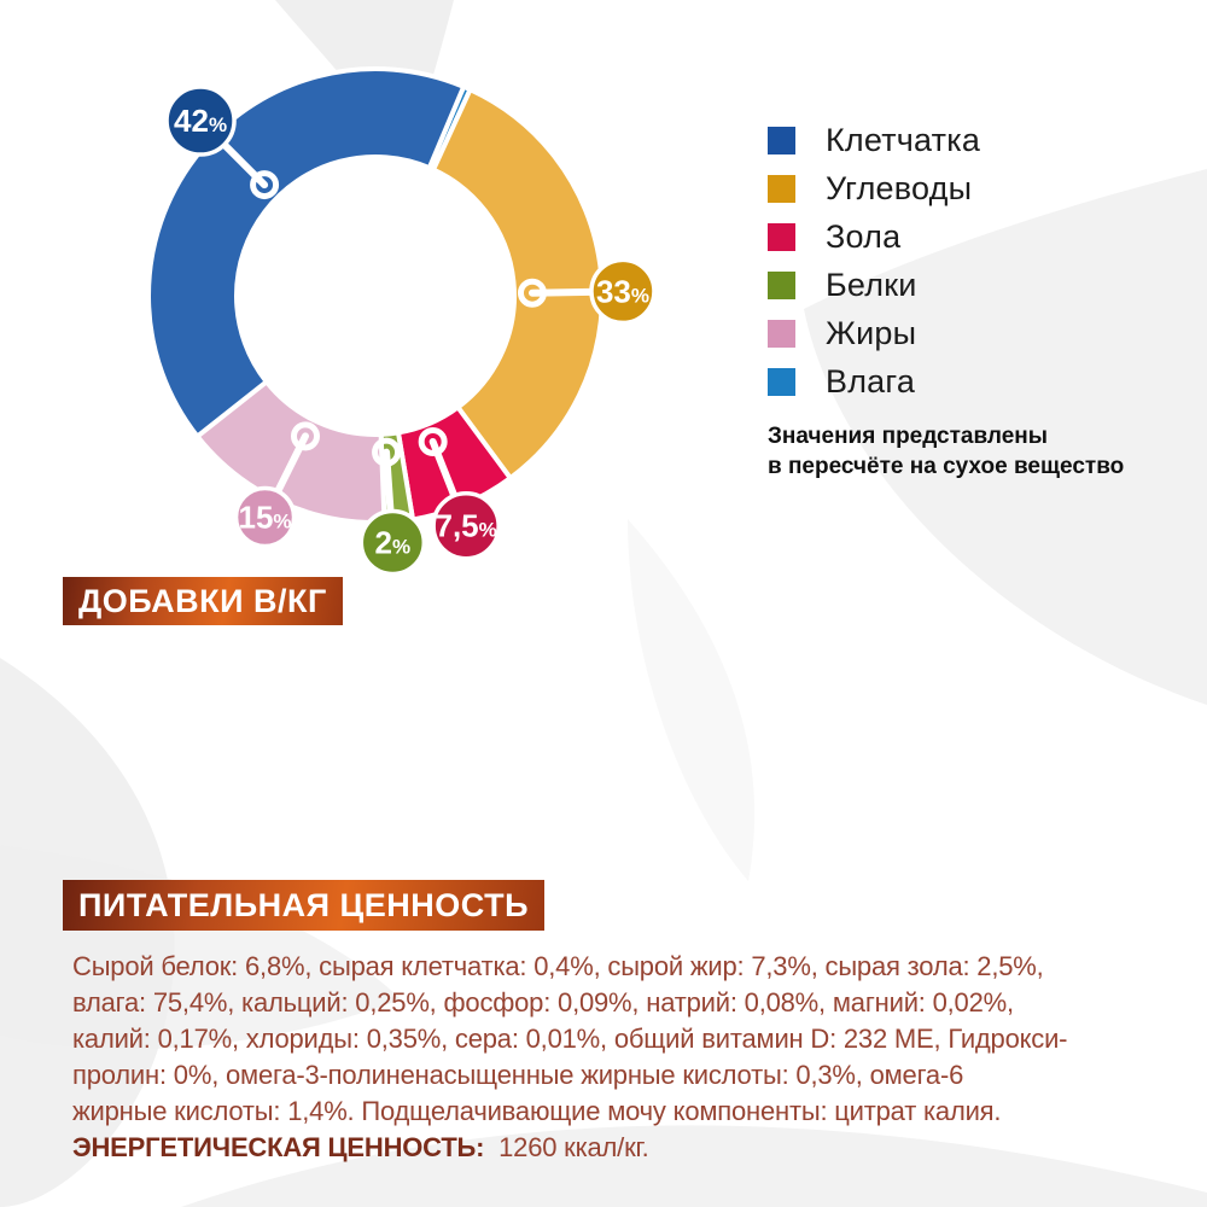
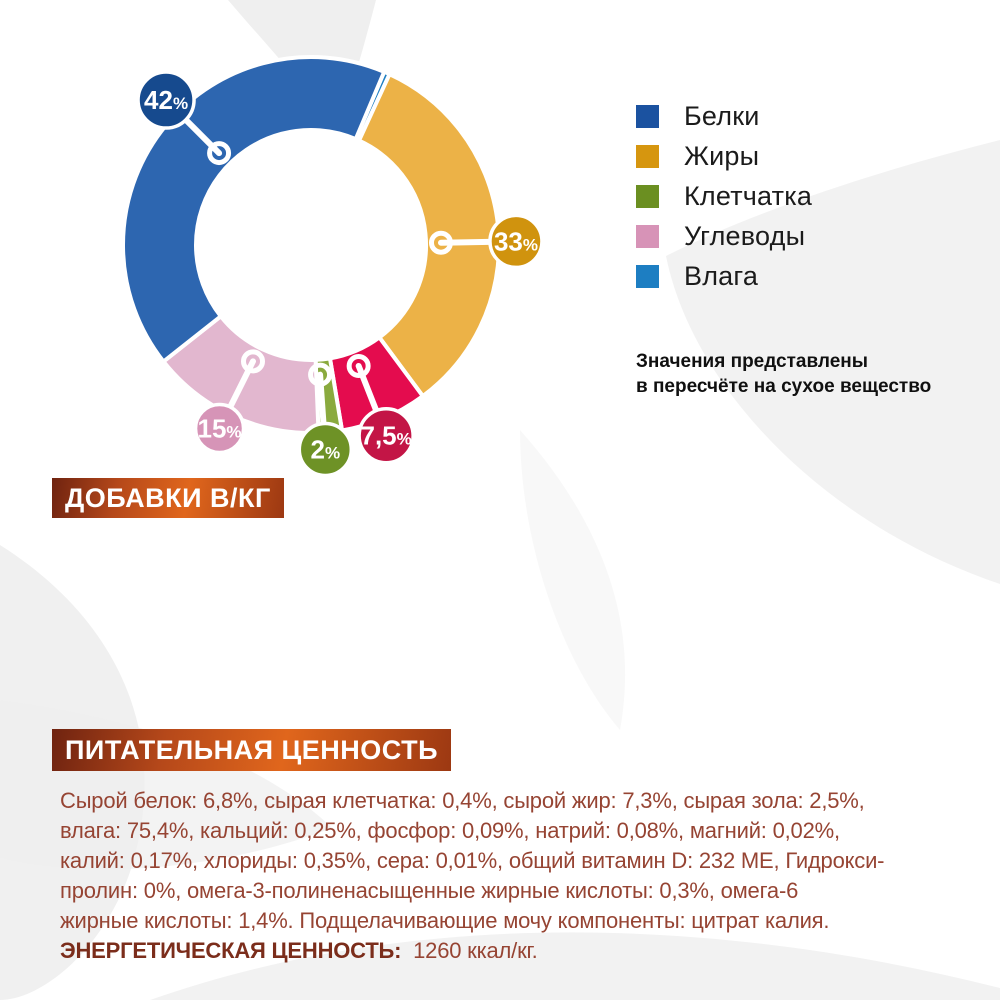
  42%
  33%
  7,5%
  2%
  15%
- Клетчатка
+ Белки
- Углеводы
+ Жиры
- Зола
- Белки
+ Клетчатка
- Жиры
+ Углеводы
  Влага
  Значения представлены
  в пересчёте на сухое вещество
  ДОБАВКИ В/КГ
  ПИТАТЕЛЬНАЯ ЦЕННОСТЬ
  Сырой белок: 6,8%, сырая клетчатка: 0,4%, сырой жир: 7,3%, сырая зола: 2,5%,
  влага: 75,4%, кальций: 0,25%, фосфор: 0,09%, натрий: 0,08%, магний: 0,02%,
  калий: 0,17%, хлориды: 0,35%, сера: 0,01%, общий витамин D: 232 МЕ, Гидрокси-
  пролин: 0%, омега-3-полиненасыщенные жирные кислоты: 0,3%, омега-6
  жирные кислоты: 1,4%. Подщелачивающие мочу компоненты: цитрат калия.
  ЭНЕРГЕТИЧЕСКАЯ ЦЕННОСТЬ: 1260 ккал/кг.
